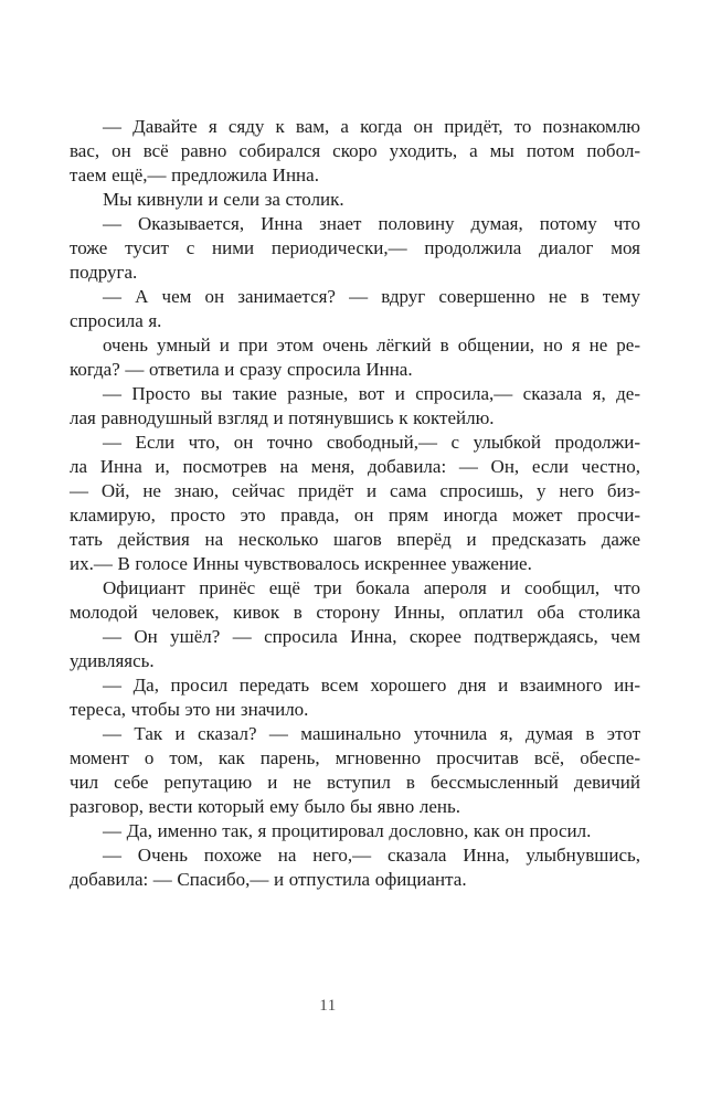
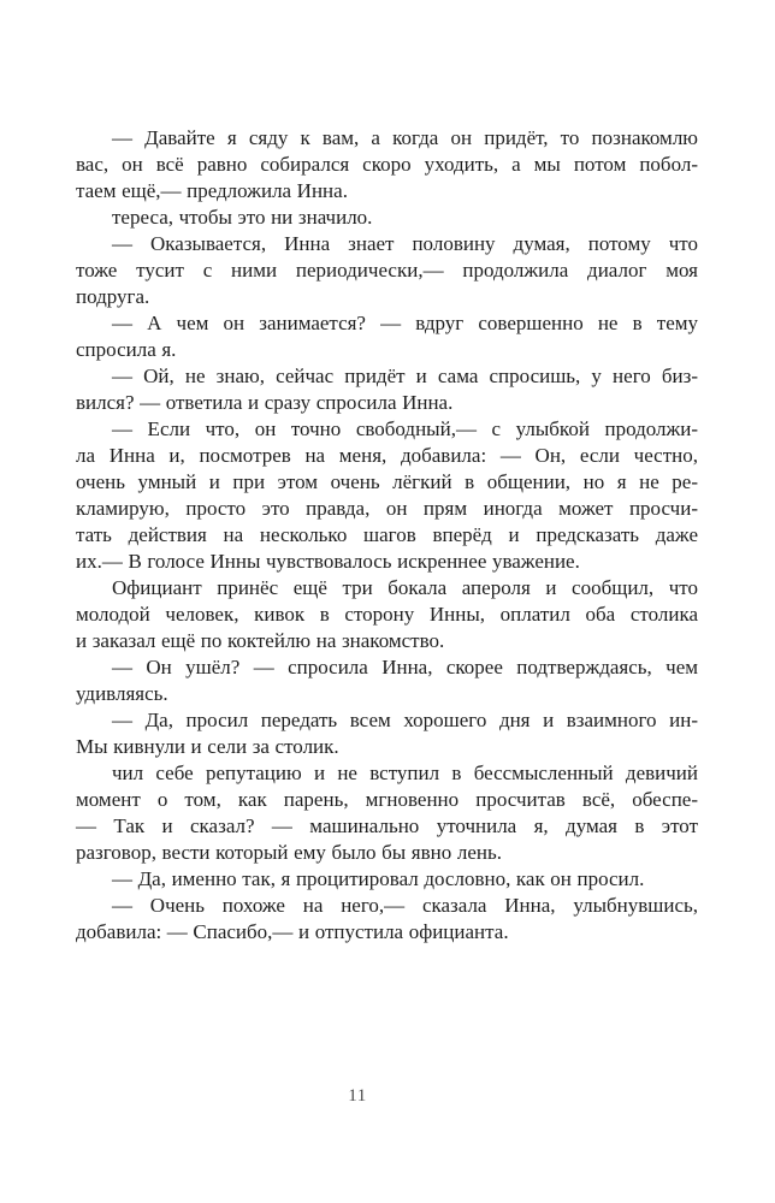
  — Давайте я сяду к вам, а когда он придёт, то познакомлю
  вас, он всё равно собирался скоро уходить, а мы потом побол-
  таем ещё,— предложила Инна.
- Мы кивнули и сели за столик.
+ тереса, чтобы это ни значило.
  — Оказывается, Инна знает половину думая, потому что
  тоже тусит с ними периодически,— продолжила диалог моя
  подруга.
  — А чем он занимается? — вдруг совершенно не в тему
  спросила я.
- очень умный и при этом очень лёгкий в общении, но я не ре-
+ — Ой, не знаю, сейчас придёт и сама спросишь, у него биз-
- когда? — ответила и сразу спросила Инна.
+ вился? — ответила и сразу спросила Инна.
- — Просто вы такие разные, вот и спросила,— сказала я, де-
- лая равнодушный взгляд и потянувшись к коктейлю.
  — Если что, он точно свободный,— с улыбкой продолжи-
  ла Инна и, посмотрев на меня, добавила: — Он, если честно,
- — Ой, не знаю, сейчас придёт и сама спросишь, у него биз-
+ очень умный и при этом очень лёгкий в общении, но я не ре-
  кламирую, просто это правда, он прям иногда может просчи-
  тать действия на несколько шагов вперёд и предсказать даже
  их.— В голосе Инны чувствовалось искреннее уважение.
  Официант принёс ещё три бокала апероля и сообщил, что
  молодой человек, кивок в сторону Инны, оплатил оба столика
+ и заказал ещё по коктейлю на знакомство.
  — Он ушёл? — спросила Инна, скорее подтверждаясь, чем
  удивляясь.
  — Да, просил передать всем хорошего дня и взаимного ин-
- тереса, чтобы это ни значило.
+ Мы кивнули и сели за столик.
- — Так и сказал? — машинально уточнила я, думая в этот
+ чил себе репутацию и не вступил в бессмысленный девичий
  момент о том, как парень, мгновенно просчитав всё, обеспе-
- чил себе репутацию и не вступил в бессмысленный девичий
+ — Так и сказал? — машинально уточнила я, думая в этот
  разговор, вести который ему было бы явно лень.
  — Да, именно так, я процитировал дословно, как он просил.
  — Очень похоже на него,— сказала Инна, улыбнувшись,
  добавила: — Спасибо,— и отпустила официанта.
  11
